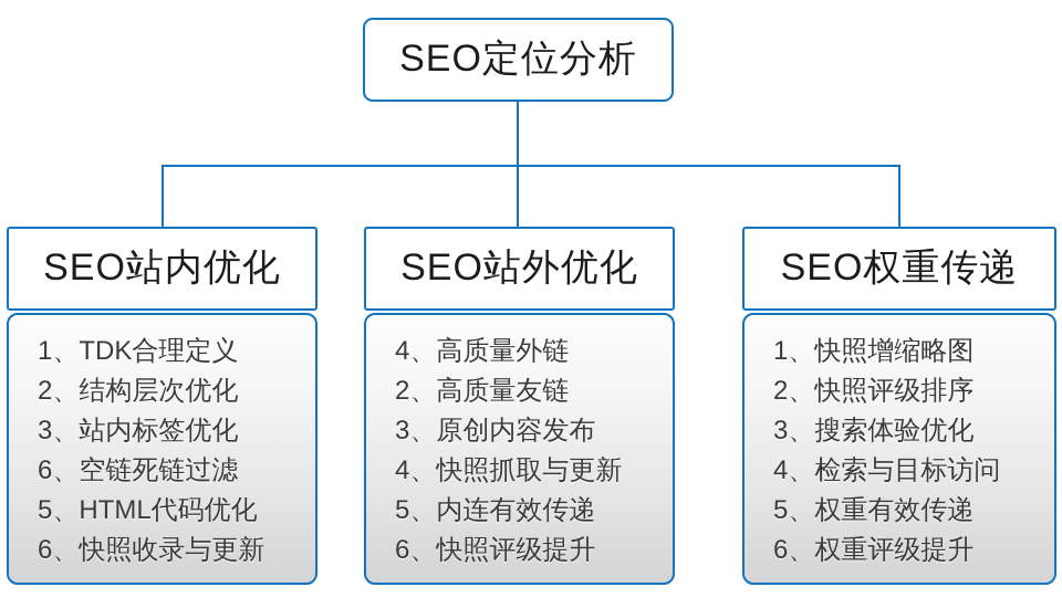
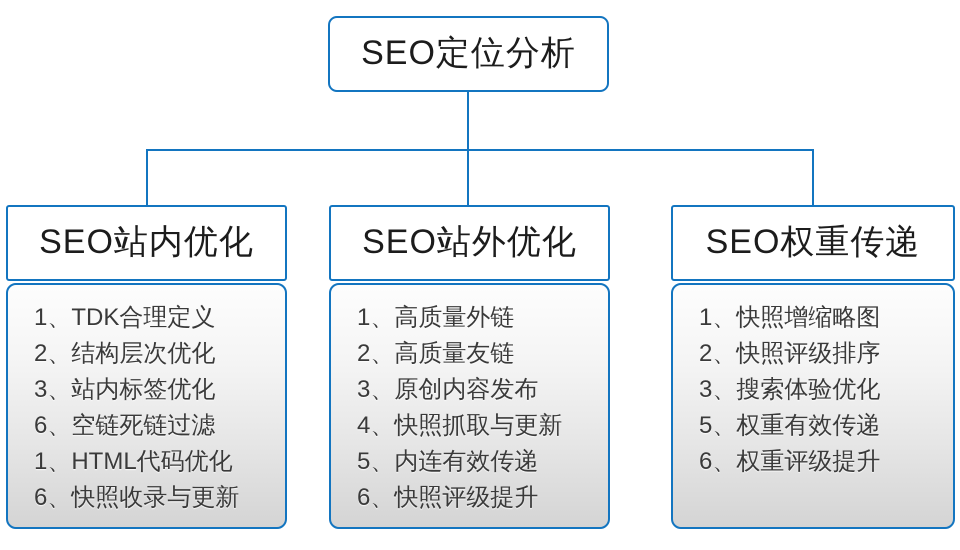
  SEO定位分析
  SEO站内优化
  1、TDK合理定义
  2、结构层次优化
  3、站内标签优化
  6、空链死链过滤
- 5、HTML代码优化
+ 1、HTML代码优化
  6、快照收录与更新
  SEO站外优化
- 4、高质量外链
+ 1、高质量外链
  2、高质量友链
  3、原创内容发布
  4、快照抓取与更新
  5、内连有效传递
  6、快照评级提升
  SEO权重传递
  1、快照增缩略图
  2、快照评级排序
  3、搜索体验优化
- 4、检索与目标访问
  5、权重有效传递
  6、权重评级提升
